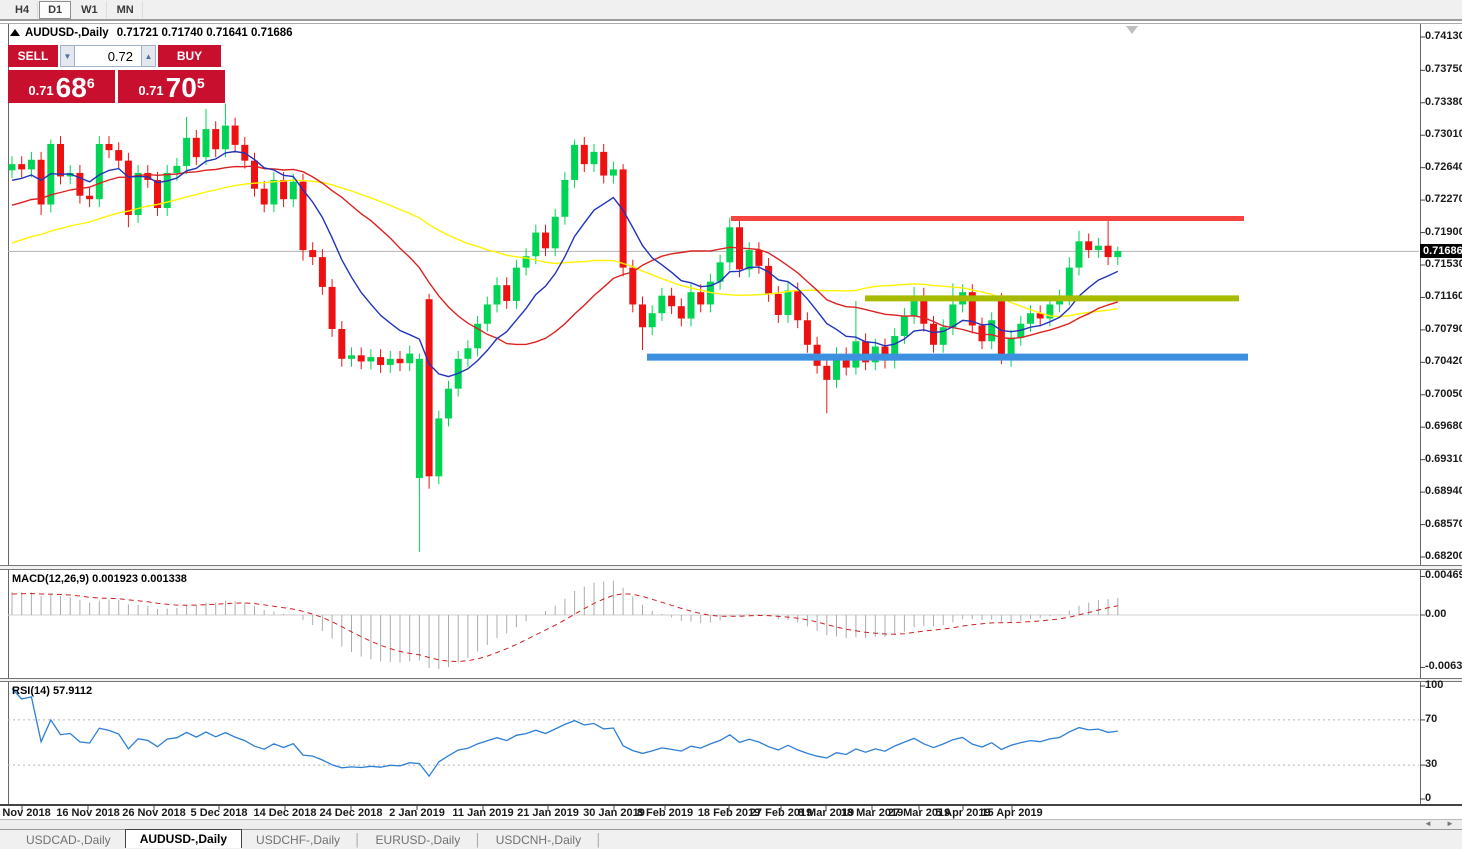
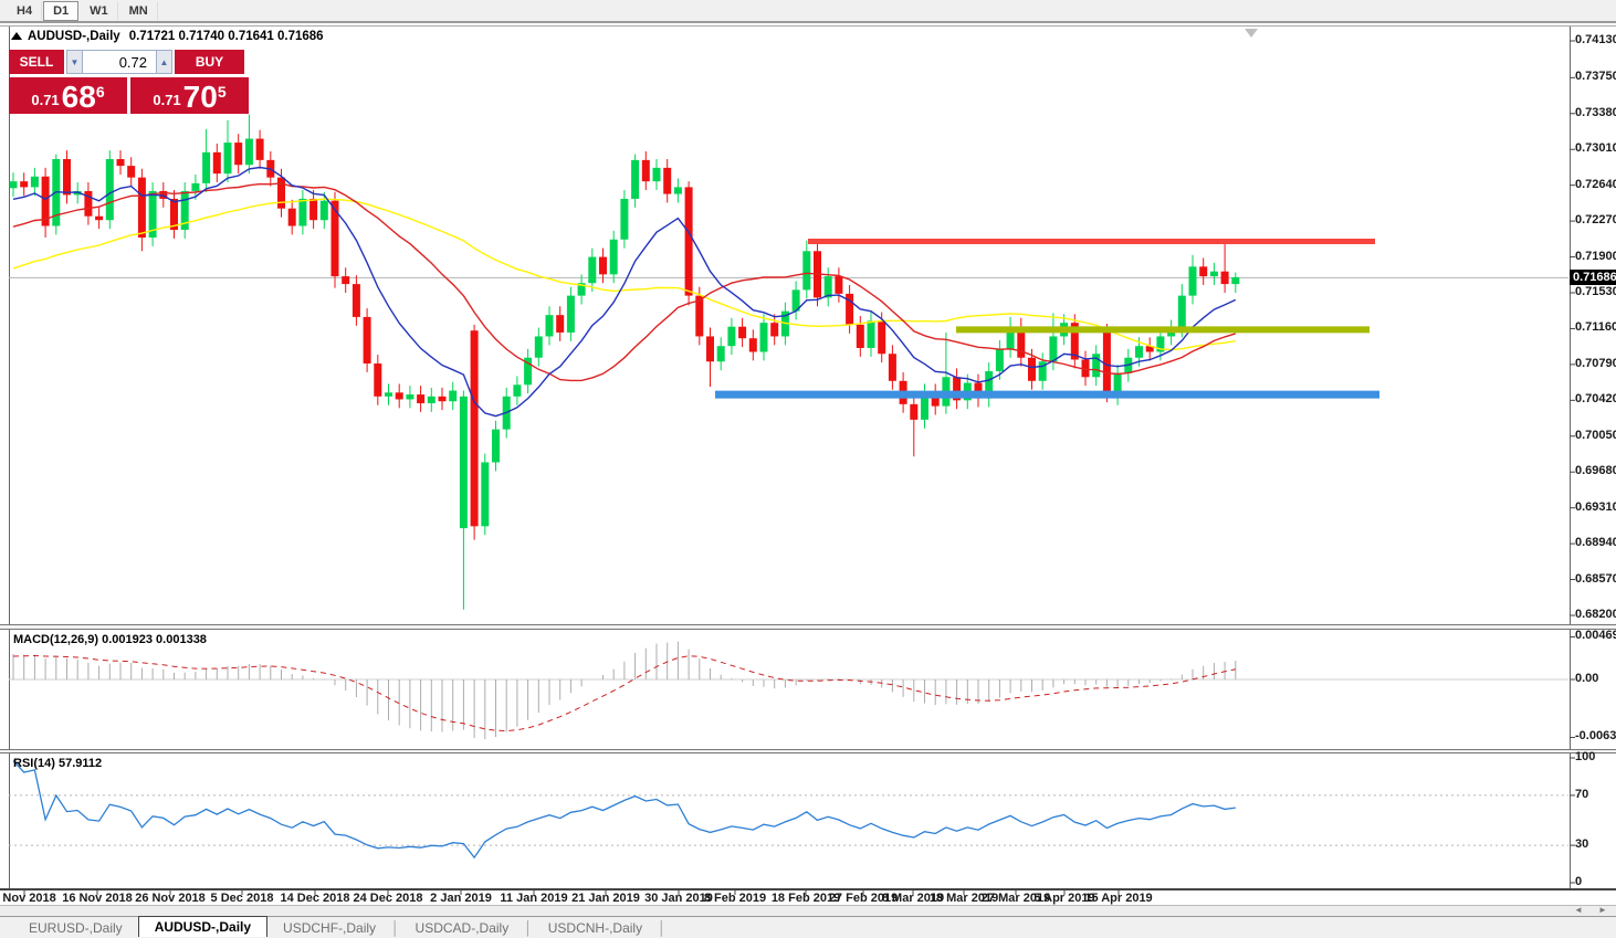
  H4
  D1
  W1
  MN
  AUDUSD-,Daily 0.71721 0.71740 0.71641 0.71686
  SELL
  ▼
  0.72
  ▲
  BUY
  0.71
  68
  6
  0.71
  70
  5
  0.7413
  0.7375
  0.7338
  0.7301
  0.7264
  0.7227
  0.7190
  0.7153
  0.71160
  0.7079
  0.7042
  0.7005
  0.6968
  0.6931
  0.6894
  0.6857
  0.6820
  0.71686
  MACD(12,26,9) 0.001923 0.001338
  RSI(14) 57.9112
  0.0046
  0.00
  -0.0063
  100
  70
  30
  0
  Nov 2018
  16 Nov 2018
  26 Nov 2018
  5 Dec 2018
  14 Dec 2018
  24 Dec 2018
  2 Jan 2019
  11 Jan 2019
  21 Jan 2019
  30 Jan 2019
  8 Feb 2019
  18 Feb 2019
  27 Feb 2019
  8 Mar 2019
  18 Mar 2019
  27 Mar 2019
  5 Apr 2019
  15 Apr 2019
  ◄
  ►
- USDCAD-,Daily
+ EURUSD-,Daily
  AUDUSD-,Daily
  USDCHF-,Daily
  │
- EURUSD-,Daily
+ USDCAD-,Daily
  │
  USDCNH-,Daily
  │
